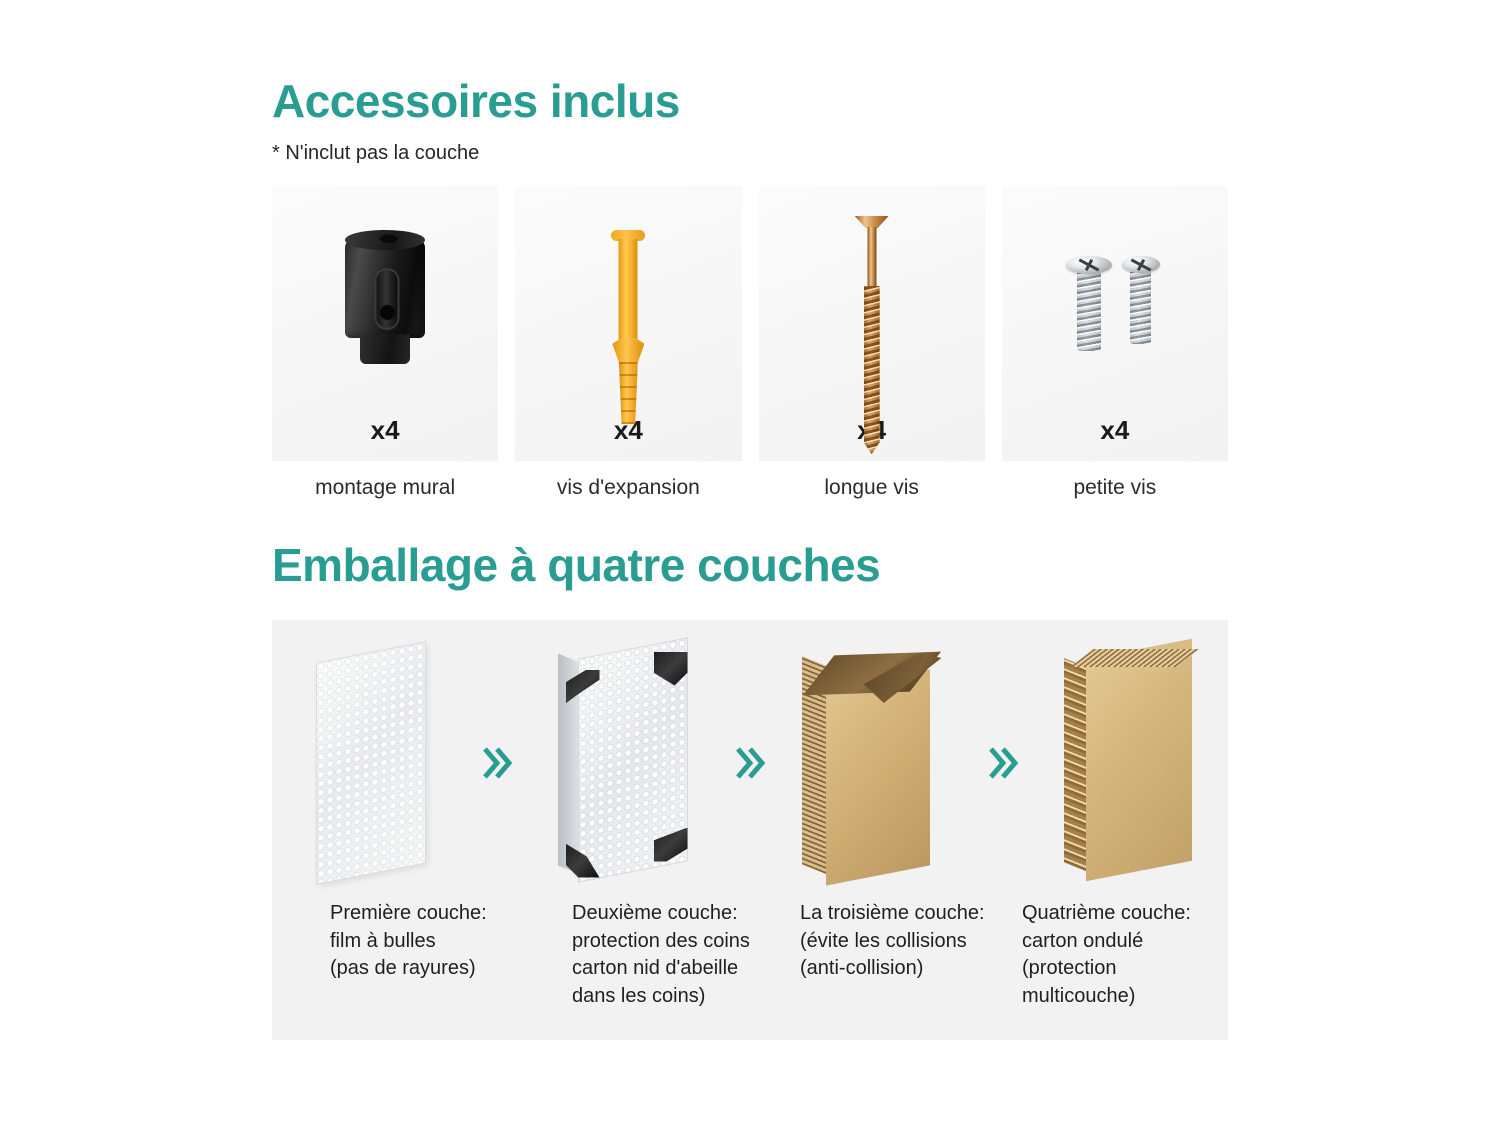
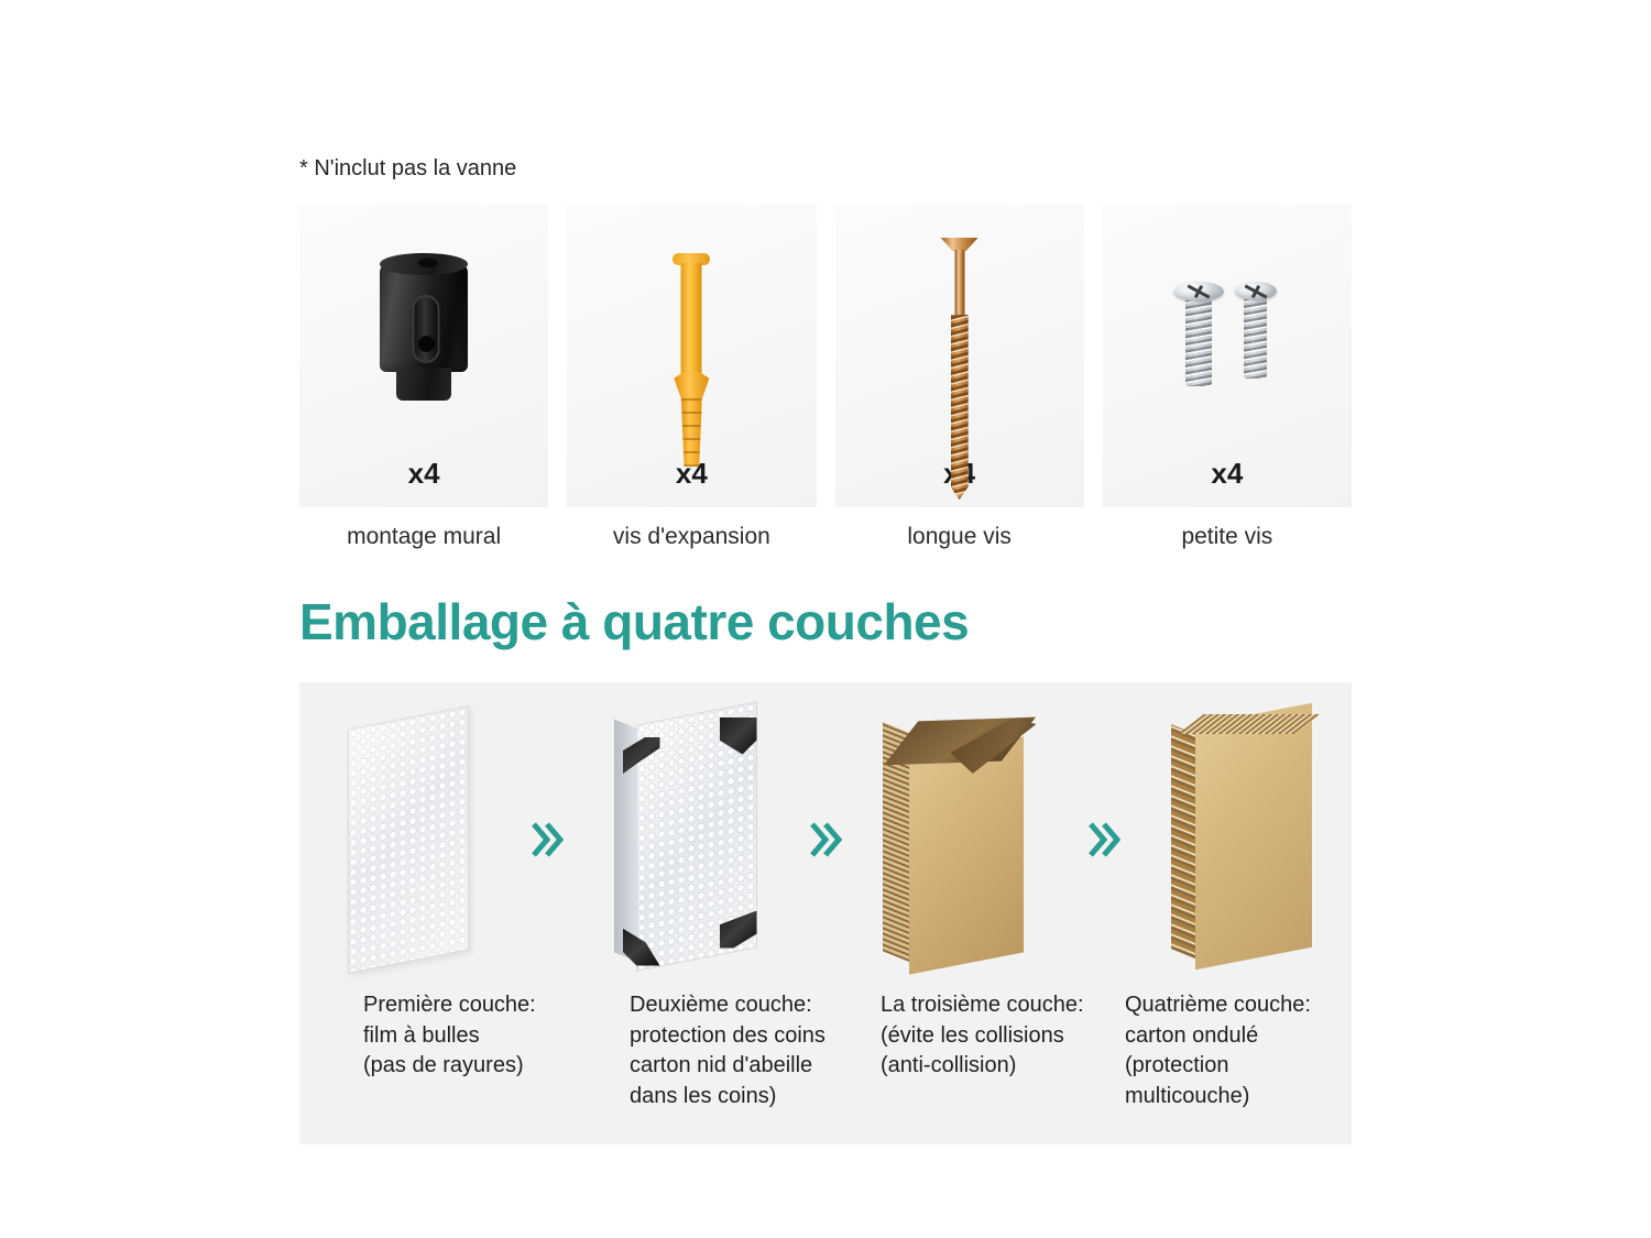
- Accessoires inclus
- * N'inclut pas la couche
+ * N'inclut pas la vanne
  x4
  x4
  x4
  montage mural
  vis d'expansion
  longue vis
  petite vis
  Emballage à quatre couches
  Première couche:
  film à bulles
  (pas de rayures)
  Deuxième couche:
  protection des coins
  carton nid d'abeille
  dans les coins)
  La troisième couche:
  (évite les collisions
  (anti-collision)
  Quatrième couche:
  carton ondulé
  (protection
  multicouche)
